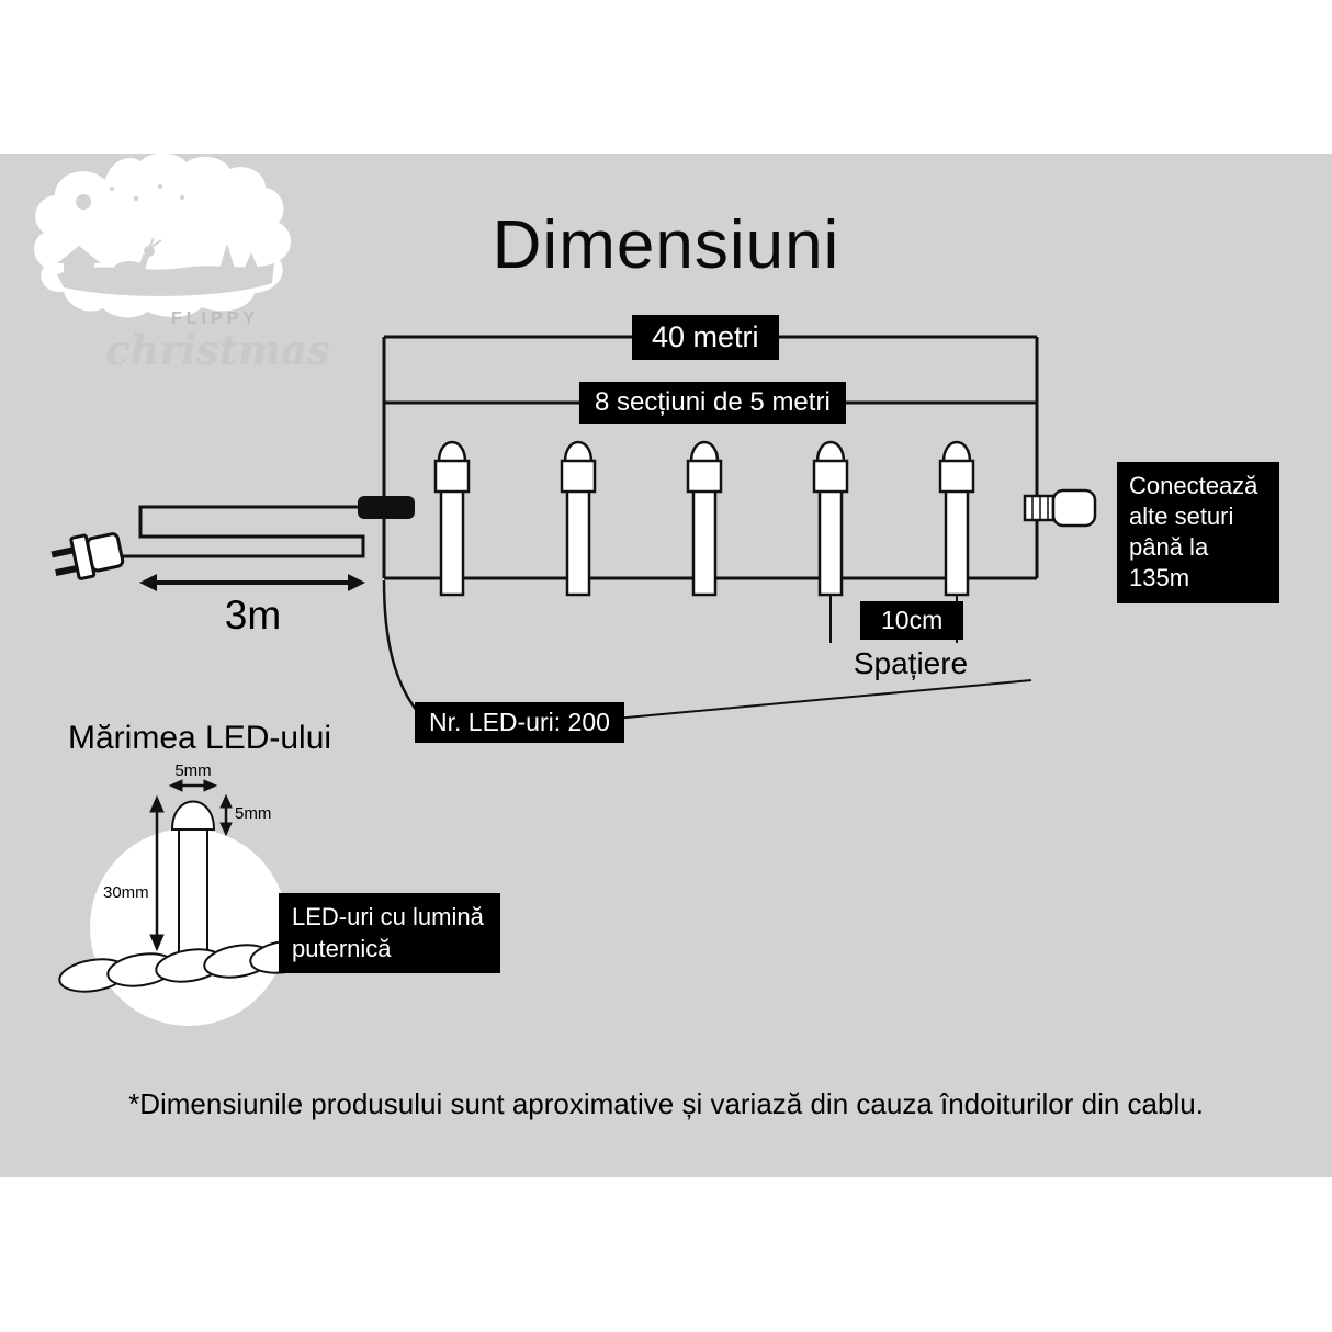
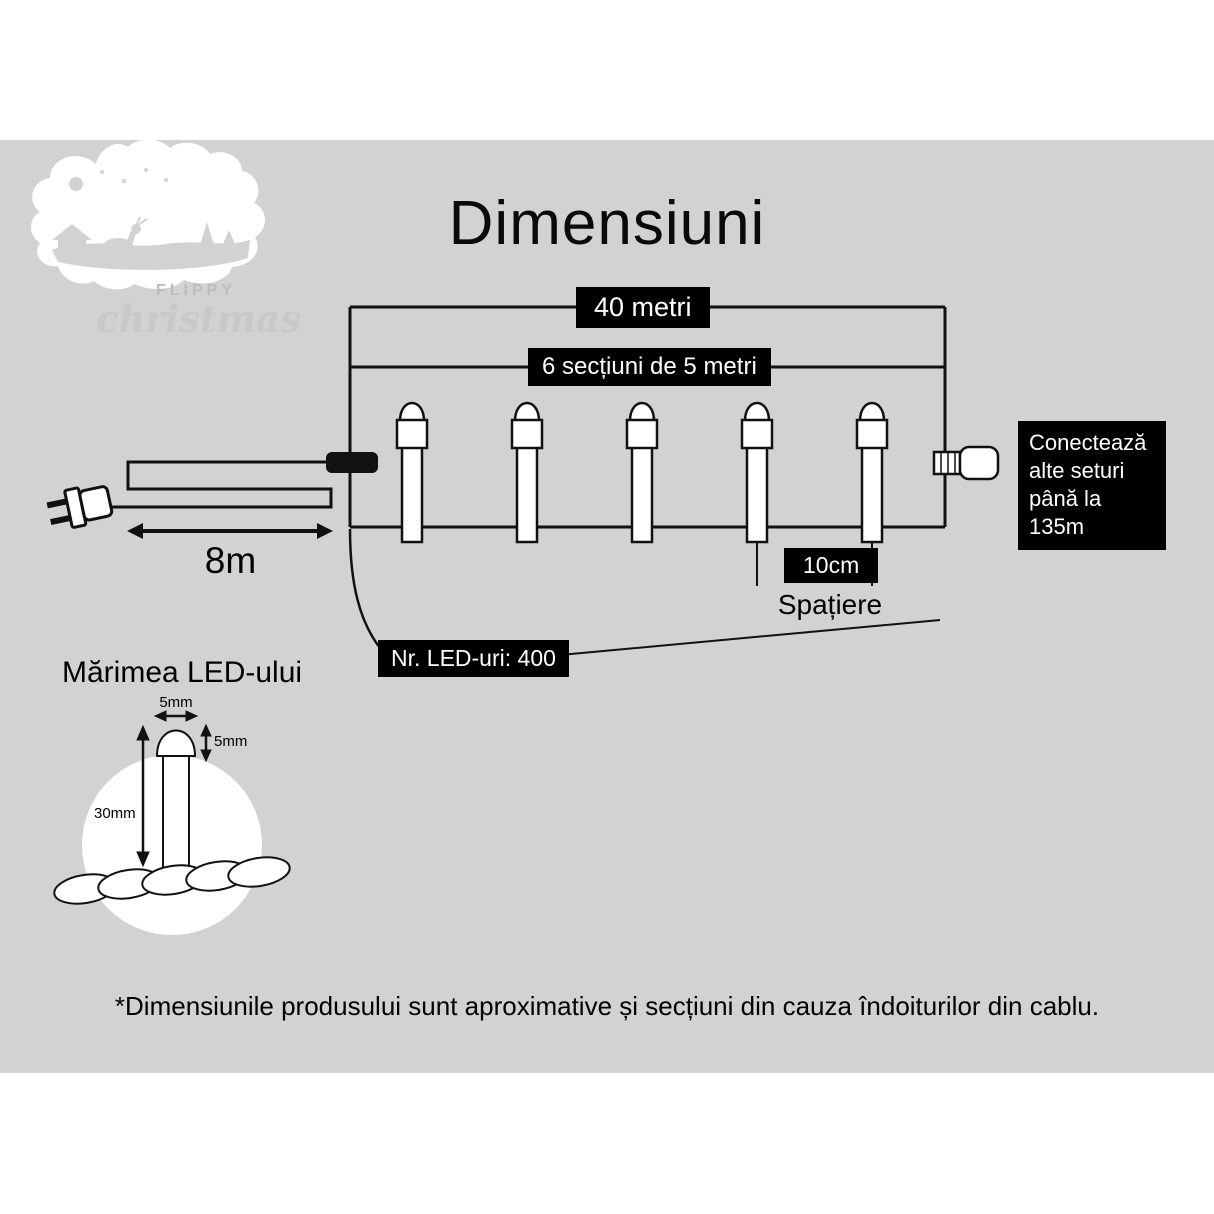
  Dimensiuni
  40 metri
- 8 secțiuni de 5 metri
+ 6 secțiuni de 5 metri
  Conectează alte seturi până la 135m
- 3m
+ 8m
  10cm
  Spațiere
- Nr. LED-uri: 200
+ Nr. LED-uri: 400
  Mărimea LED-ului
  5mm
  5mm
  30mm
- LED-uri cu lumină puternică
- *Dimensiunile produsului sunt aproximative și variază din cauza îndoiturilor din cablu.
+ *Dimensiunile produsului sunt aproximative și secțiuni din cauza îndoiturilor din cablu.
  FLIPPY
